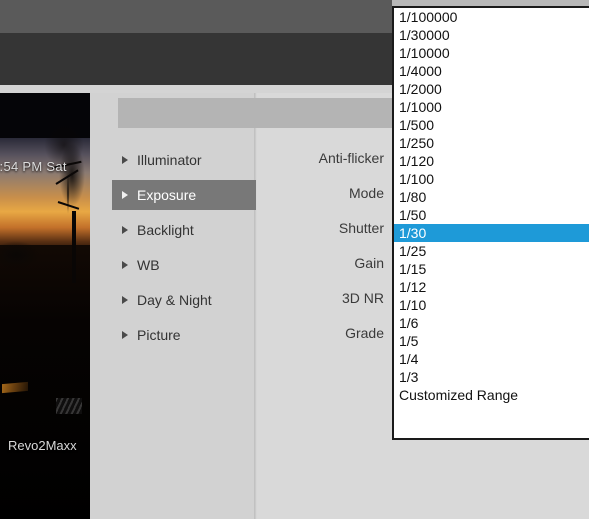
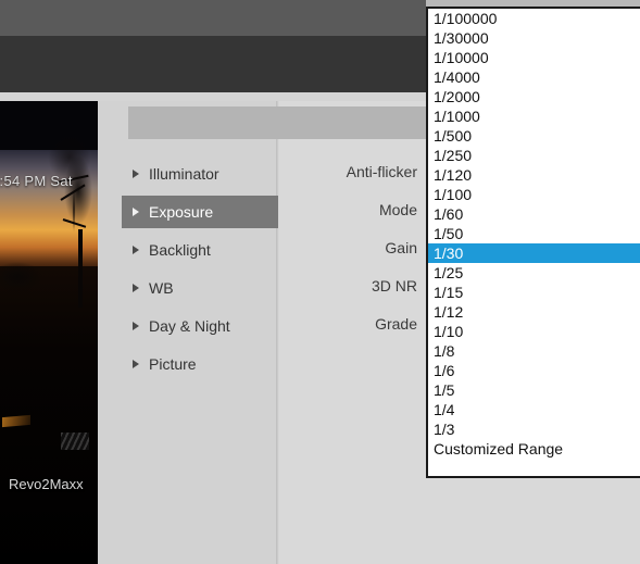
  :54 PM Sat
  Revo2Maxx
  Illuminator
  Exposure
  Backlight
  WB
  Day & Night
  Picture
  Anti-flicker
  Mode
- Shutter
  Gain
  3D NR
  Grade
  1/100000
  1/30000
  1/10000
  1/4000
  1/2000
  1/1000
  1/500
  1/250
  1/120
  1/100
- 1/80
+ 1/60
  1/50
  1/30
  1/25
  1/15
  1/12
  1/10
+ 1/8
  1/6
  1/5
  1/4
  1/3
  Customized Range
